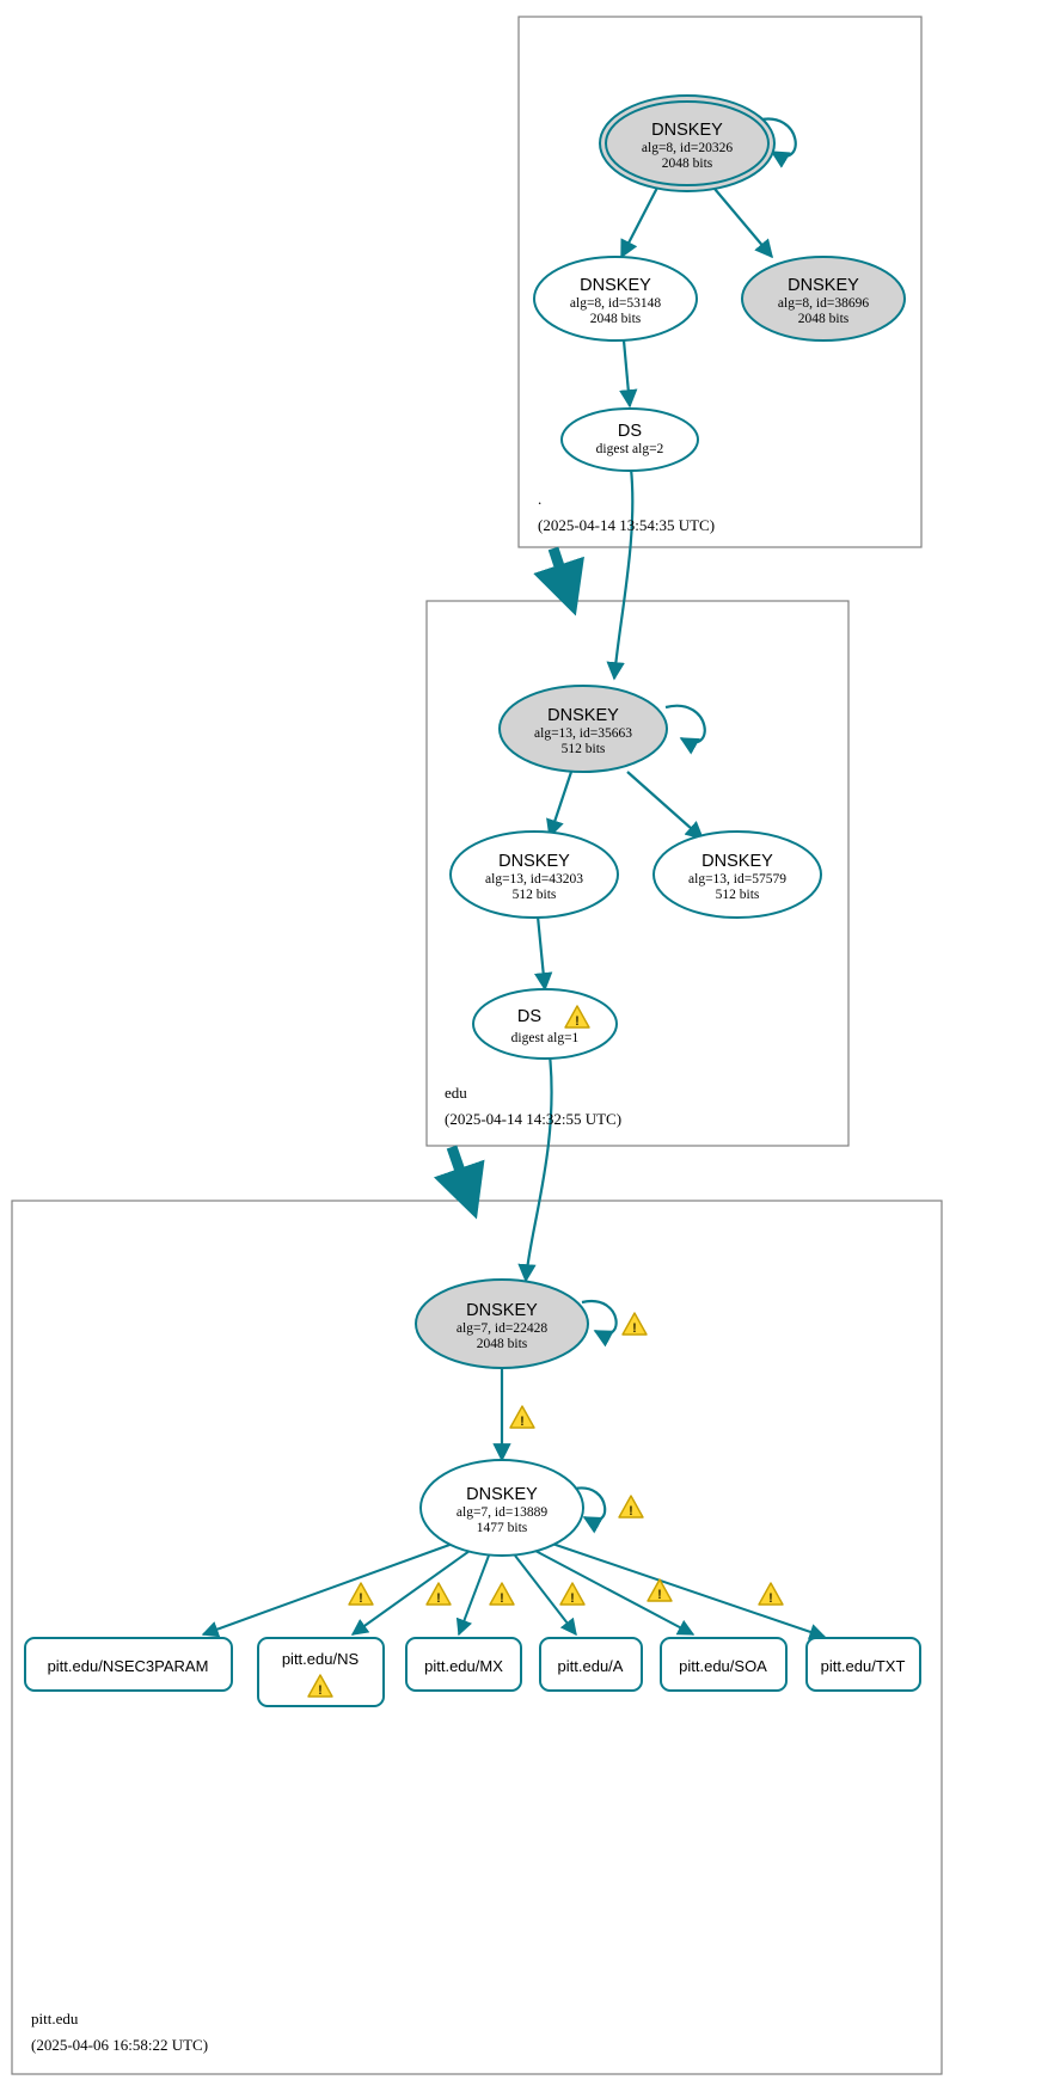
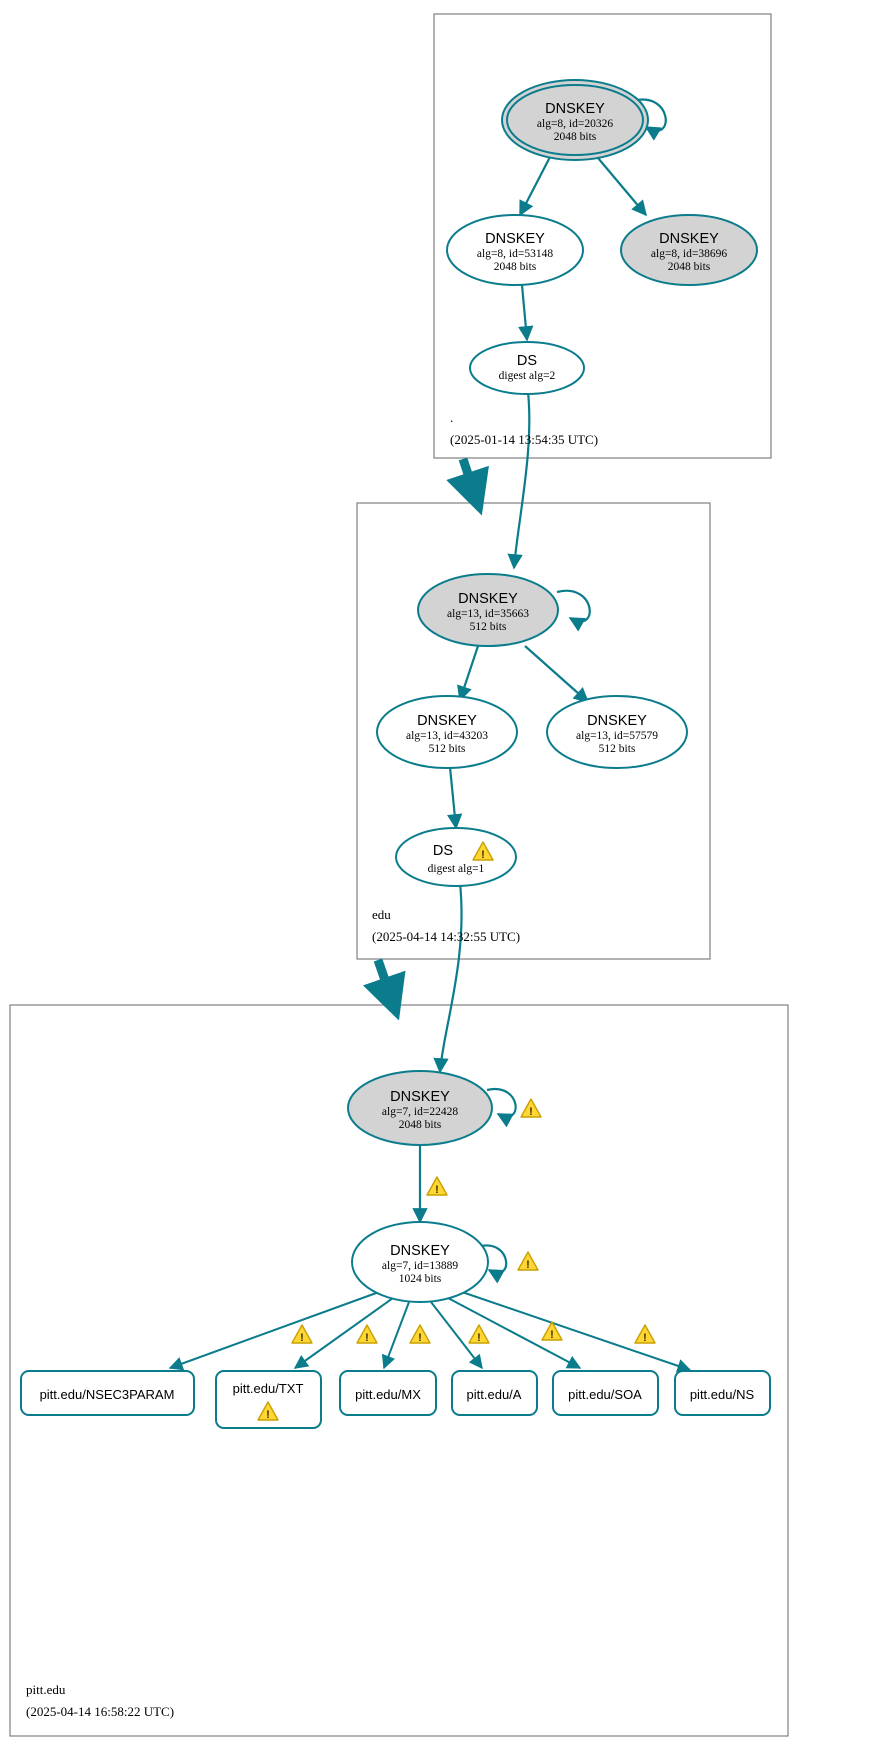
  DNSKEY
  alg=8, id=20326
  2048 bits
  DNSKEY
  alg=8, id=53148
  2048 bits
  DNSKEY
  alg=8, id=38696
  2048 bits
  DS
  digest alg=2
  .
- (2025-04-14 13:54:35 UTC)
+ (2025-01-14 13:54:35 UTC)
  DNSKEY
  alg=13, id=35663
  512 bits
  DNSKEY
  alg=13, id=43203
  512 bits
  DNSKEY
  alg=13, id=57579
  512 bits
  DS
  digest alg=1
  edu
  (2025-04-14 14:32:55 UTC)
  DNSKEY
  alg=7, id=22428
  2048 bits
  DNSKEY
  alg=7, id=13889
- 1477 bits
+ 1024 bits
  pitt.edu/NSEC3PARAM
- pitt.edu/NS
+ pitt.edu/TXT
  pitt.edu/MX
  pitt.edu/A
  pitt.edu/SOA
- pitt.edu/TXT
+ pitt.edu/NS
  pitt.edu
- (2025-04-06 16:58:22 UTC)
+ (2025-04-14 16:58:22 UTC)
